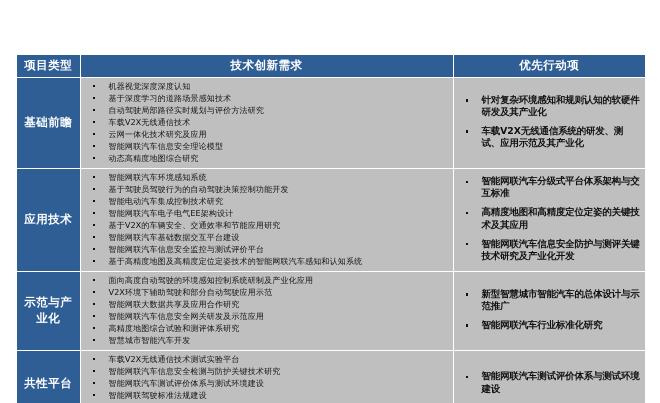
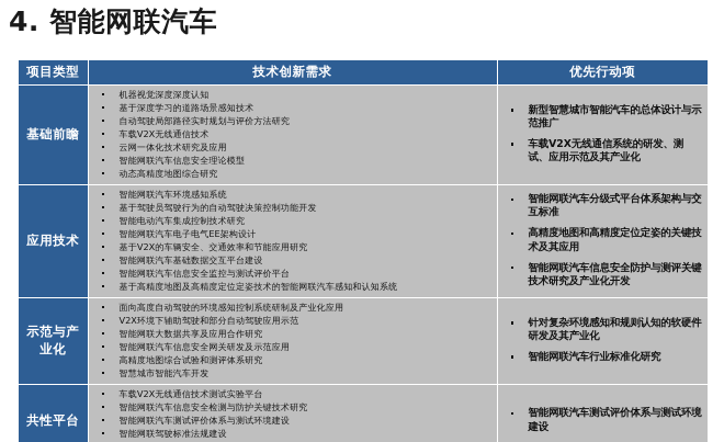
+ 4. 智能网联汽车
  项目类型	技术创新需求	优先行动项
- 基础前瞻	机器视觉深度深度认知 基于深度学习的道路场景感知技术 自动驾驶局部路径实时规划与评价方法研究 车载V2X无线通信技术 云网一体化技术研究及应用 智能网联汽车信息安全理论模型 动态高精度地图综合研究	针对复杂环境感知和规则认知的软硬件研发及其产业化 车载V2X无线通信系统的研发、测试、应用示范及其产业化
+ 基础前瞻	机器视觉深度深度认知 基于深度学习的道路场景感知技术 自动驾驶局部路径实时规划与评价方法研究 车载V2X无线通信技术 云网一体化技术研究及应用 智能网联汽车信息安全理论模型 动态高精度地图综合研究	新型智慧城市智能汽车的总体设计与示范推广 车载V2X无线通信系统的研发、测试、应用示范及其产业化
  应用技术	智能网联汽车环境感知系统 基于驾驶员驾驶行为的自动驾驶决策控制功能开发 智能电动汽车集成控制技术研究 智能网联汽车电子电气EE架构设计 基于V2X的车辆安全、交通效率和节能应用研究 智能网联汽车基础数据交互平台建设 智能网联汽车信息安全监控与测试评价平台 基于高精度地图及高精度定位定姿技术的智能网联汽车感知和认知系统	智能网联汽车分级式平台体系架构与交互标准 高精度地图和高精度定位定姿的关键技术及其应用 智能网联汽车信息安全防护与测评关键技术研究及产业化开发
- 示范与产业化	面向高度自动驾驶的环境感知控制系统研制及产业化应用 V2X环境下辅助驾驶和部分自动驾驶应用示范 智能网联大数据共享及应用合作研究 智能网联汽车信息安全网关研发及示范应用 高精度地图综合试验和测评体系研究 智慧城市智能汽车开发	新型智慧城市智能汽车的总体设计与示范推广 智能网联汽车行业标准化研究
+ 示范与产业化	面向高度自动驾驶的环境感知控制系统研制及产业化应用 V2X环境下辅助驾驶和部分自动驾驶应用示范 智能网联大数据共享及应用合作研究 智能网联汽车信息安全网关研发及示范应用 高精度地图综合试验和测评体系研究 智慧城市智能汽车开发	针对复杂环境感知和规则认知的软硬件研发及其产业化 智能网联汽车行业标准化研究
  共性平台	车载V2X无线通信技术测试实验平台 智能网联汽车信息安全检测与防护关键技术研究 智能网联汽车测试评价体系与测试环境建设 智能网联驾驶标准法规建设	智能网联汽车测试评价体系与测试环境建设
